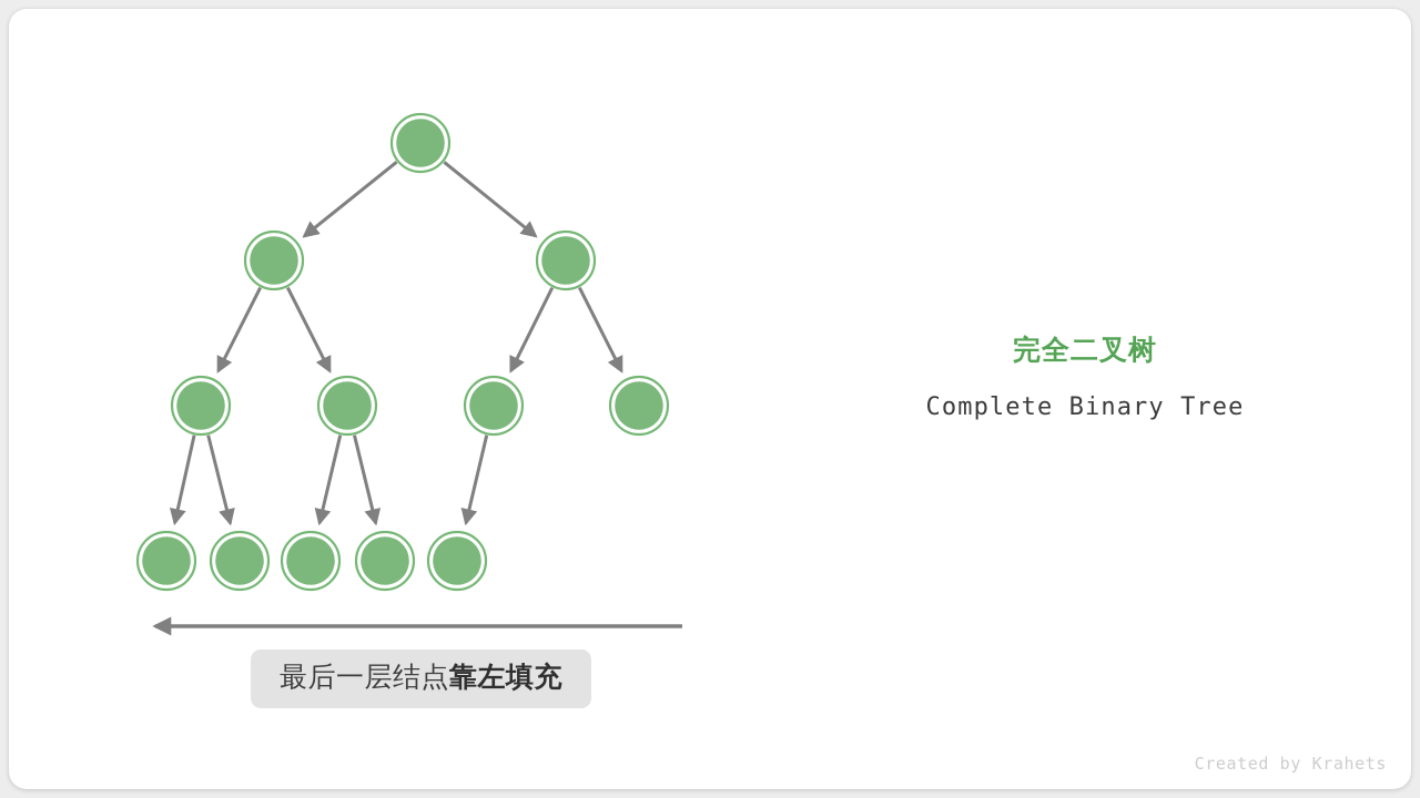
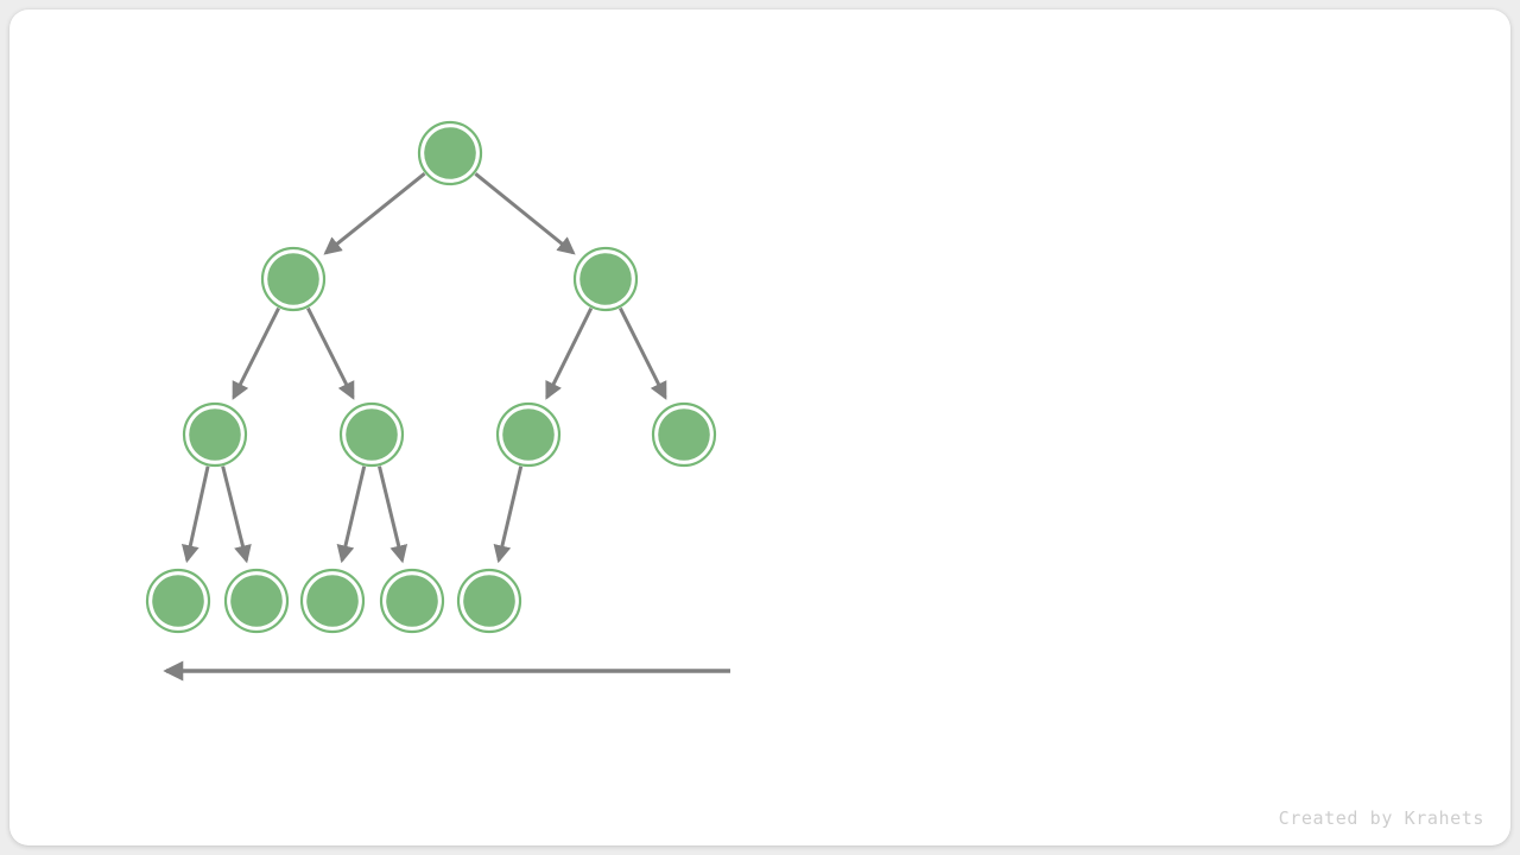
- 最后一层结点靠左填充
- 完全二叉树
- Complete Binary Tree
  Created by Krahets
